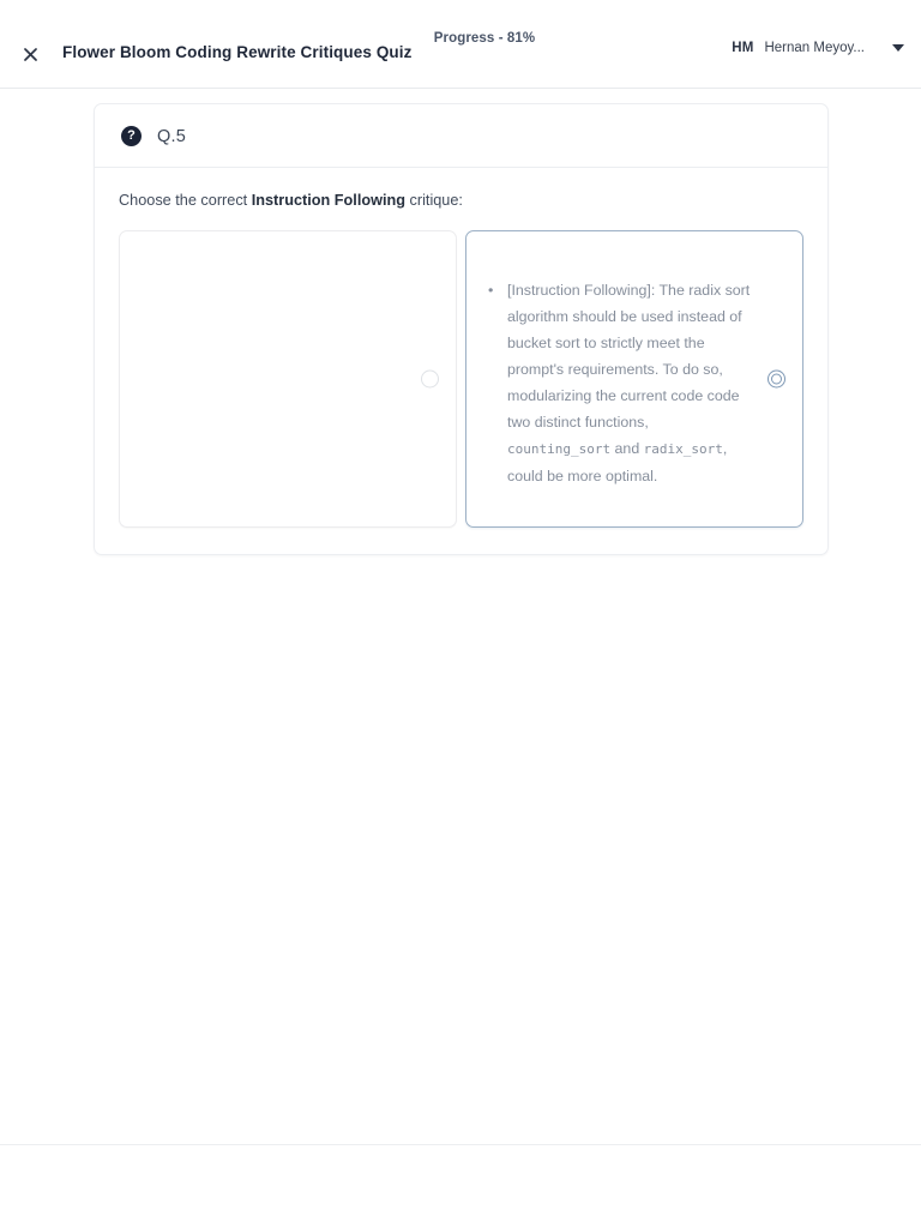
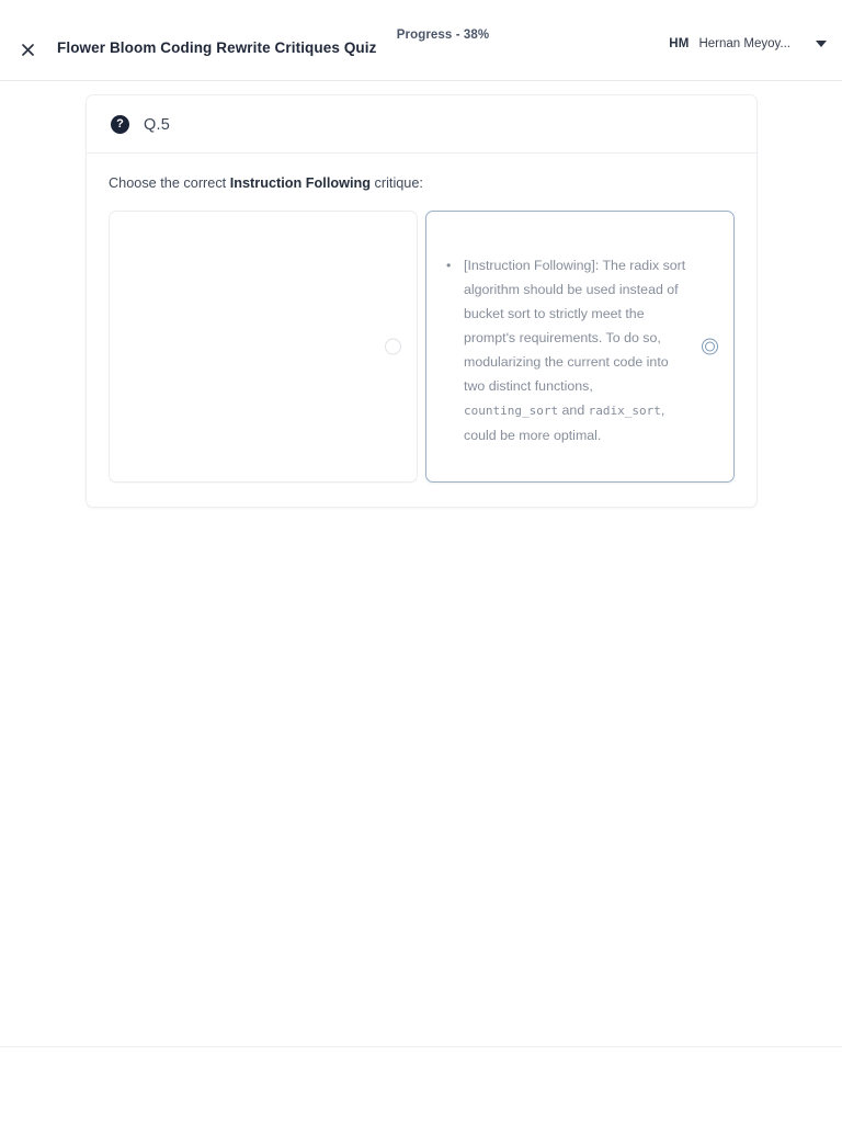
  Flower Bloom Coding Rewrite Critiques Quiz
- Progress - 81%
+ Progress - 38%
  HM
  Hernan Meyoy...
  ?
  Q.5
  Choose the correct Instruction Following critique:
- [Instruction Following]: The radix sort algorithm should be used instead of bucket sort to strictly meet the prompt's requirements. To do so, modularizing the current code code two distinct functions, counting_sort and radix_sort, could be more optimal.
+ [Instruction Following]: The radix sort algorithm should be used instead of bucket sort to strictly meet the prompt's requirements. To do so, modularizing the current code into two distinct functions, counting_sort and radix_sort, could be more optimal.
